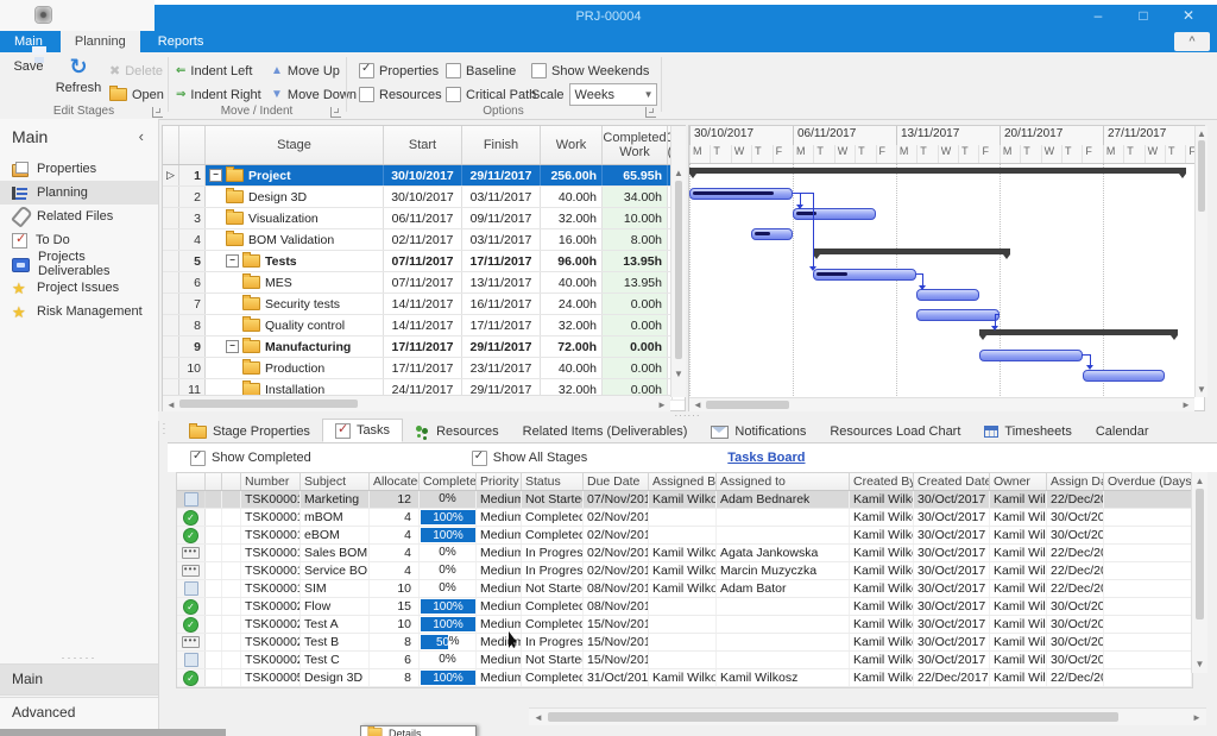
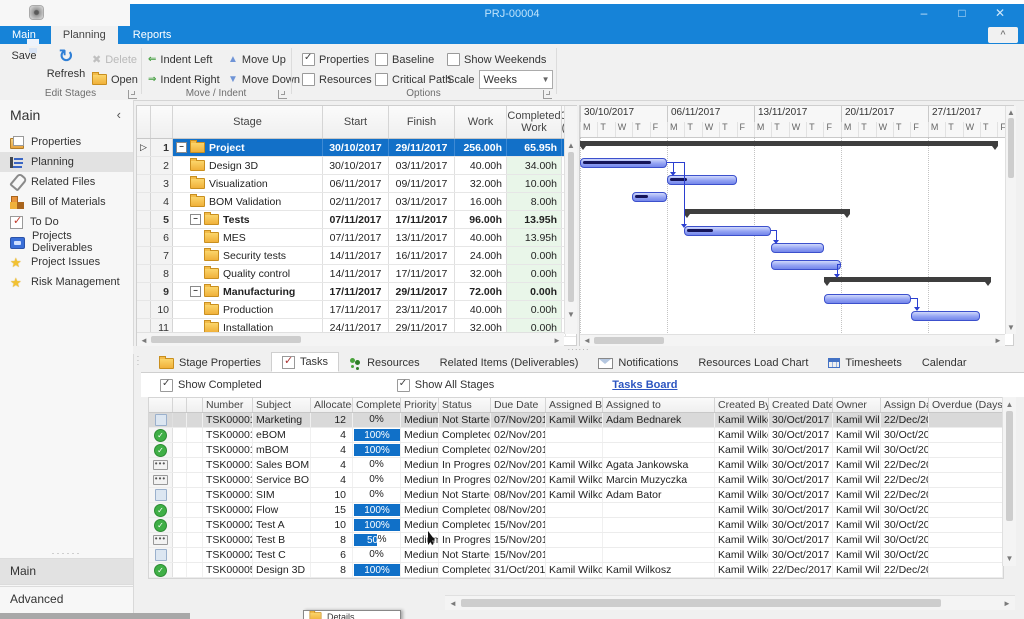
  PRJ-00004
  –
  □
  ✕
  Main Planning Reports
  ^
  Save
  ↻
  Refresh
  ✖
  Delete
  Open
  ⇐
  Indent Left
  ⇒
  Indent Right
  ▲
  Move Up
  ▼
  Move Down
  Properties
  Resources
  Baseline
  Critical Path
  Show Weekends
  Scale
  Weeks
  ▼
  Edit Stages
  Move / Indent
  Options
  Main
  ‹
  Properties
  Planning
  Related Files
+ Bill of Materials
  To Do
  Projects Deliverables
  ★
  Project Issues
  ★
  Risk Management
  ······
  Main
  Advanced
  Stage
  Start
  Finish
  Work
  Completed Work
  ▷
  1
  −
  Project
  30/10/2017
  29/11/2017
  256.00h
  65.95h
  2
  Design 3D
  30/10/2017
  03/11/2017
  40.00h
  34.00h
  3
  Visualization
  06/11/2017
  09/11/2017
  32.00h
  10.00h
  4
  BOM Validation
  02/11/2017
  03/11/2017
  16.00h
  8.00h
  5
  −
  Tests
  07/11/2017
  17/11/2017
  96.00h
  13.95h
  6
  MES
  07/11/2017
  13/11/2017
  40.00h
  13.95h
  7
  Security tests
  14/11/2017
  16/11/2017
  24.00h
  0.00h
  8
  Quality control
  14/11/2017
  17/11/2017
  32.00h
  0.00h
  9
  −
  Manufacturing
  17/11/2017
  29/11/2017
  72.00h
  0.00h
  10
  Production
  17/11/2017
  23/11/2017
  40.00h
  0.00h
  11
  Installation
  24/11/2017
  29/11/2017
  32.00h
  0.00h
  ▲
  ▼
  ◄
  ►
  30/10/2017
  06/11/2017
  13/11/2017
  20/11/2017
  27/11/2017
  M
  T
  W
  T
  F
  M
  T
  W
  T
  F
  M
  T
  W
  T
  F
  M
  T
  W
  T
  F
  M
  T
  W
  T
  F
  ▲
  ▼
  ◄
  ►
  ······
  ·
  ·
  ·
  Stage Properties
  Tasks
  Resources
  Related Items (Deliverables)
  Notifications
  Resources Load Chart
  Timesheets
  Calendar
  Show Completed
  Show All Stages
  Tasks Board
  Number
  Subject
  Allocate
  Complete
  Priority
  Status
  Due Date
  Assigned B
  Assigned to
  Created By
  Created Date
  Owner
  Assign Da
  Overdue (Days
  TSK00001
  Marketing
  12
  0%
  Medium
  Not Starte
  07/Nov/201
  Kamil Wilko
  Adam Bednarek
  Kamil Wilk
  30/Oct/2017
  22/Dec/20
  ✓
  TSK00001
- mBOM
+ eBOM
  4
  100%
  Medium
  Completed
  02/Nov/201
  Kamil Wilk
  30/Oct/2017
  30/Oct/20
  ✓
  TSK00001
- eBOM
+ mBOM
  4
  100%
  Medium
  Completed
  02/Nov/201
  Kamil Wilk
  30/Oct/2017
  30/Oct/20
  •••
  TSK00001
  Sales BOM
  4
  0%
  Medium
  In Progres
  02/Nov/201
  Kamil Wilko
  Agata Jankowska
  Kamil Wilk
  30/Oct/2017
  22/Dec/20
  •••
  TSK00001
  Service BO
  4
  0%
  Medium
  In Progres
  02/Nov/201
  Kamil Wilko
  Marcin Muzyczka
  Kamil Wilk
  30/Oct/2017
  22/Dec/20
  TSK00001
  SIM
  10
  0%
  Medium
  Not Starte
  08/Nov/201
  Kamil Wilko
  Adam Bator
  Kamil Wilk
  30/Oct/2017
  22/Dec/20
  ✓
  TSK00002
  Flow
  15
  100%
  Medium
  Completed
  08/Nov/201
  Kamil Wilk
  30/Oct/2017
  30/Oct/20
  ✓
  TSK00002
  Test A
  10
  100%
  Medium
  Completed
  15/Nov/201
  Kamil Wilk
  30/Oct/2017
  30/Oct/20
  •••
  TSK00002
  Test B
  8
  Medim
  In Progres
  15/Nov/201
  Kamil Wilk
  30/Oct/2017
  30/Oct/20
  TSK00002
  Test C
  6
  0%
  Medium
  Not Starte
  15/Nov/201
  Kamil Wilk
  30/Oct/2017
  30/Oct/20
  ✓
  TSK00005
  Design 3D
  8
  100%
  Medium
  Completed
  31/Oct/201
  Kamil Wilko
  Kamil Wilkosz
  Kamil Wilk
  22/Dec/2017
  22/Dec/20
  ▲
  ▼
  ◄
  ►
  Details
